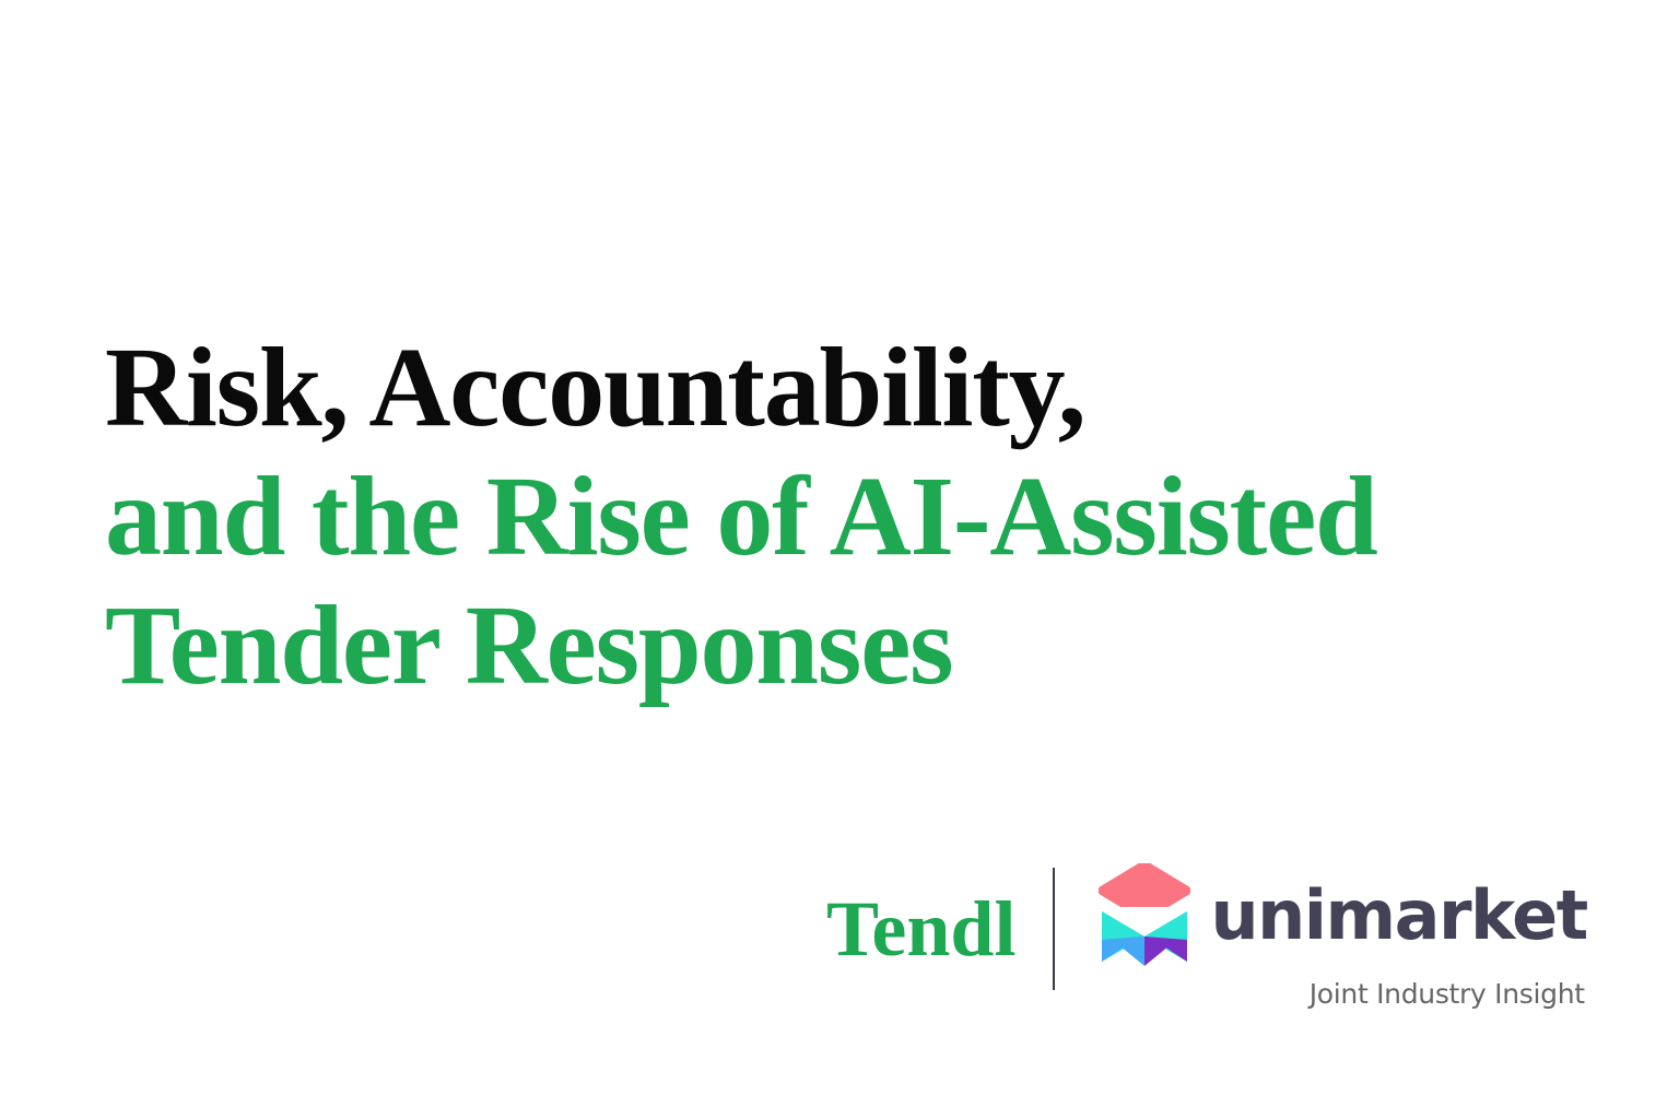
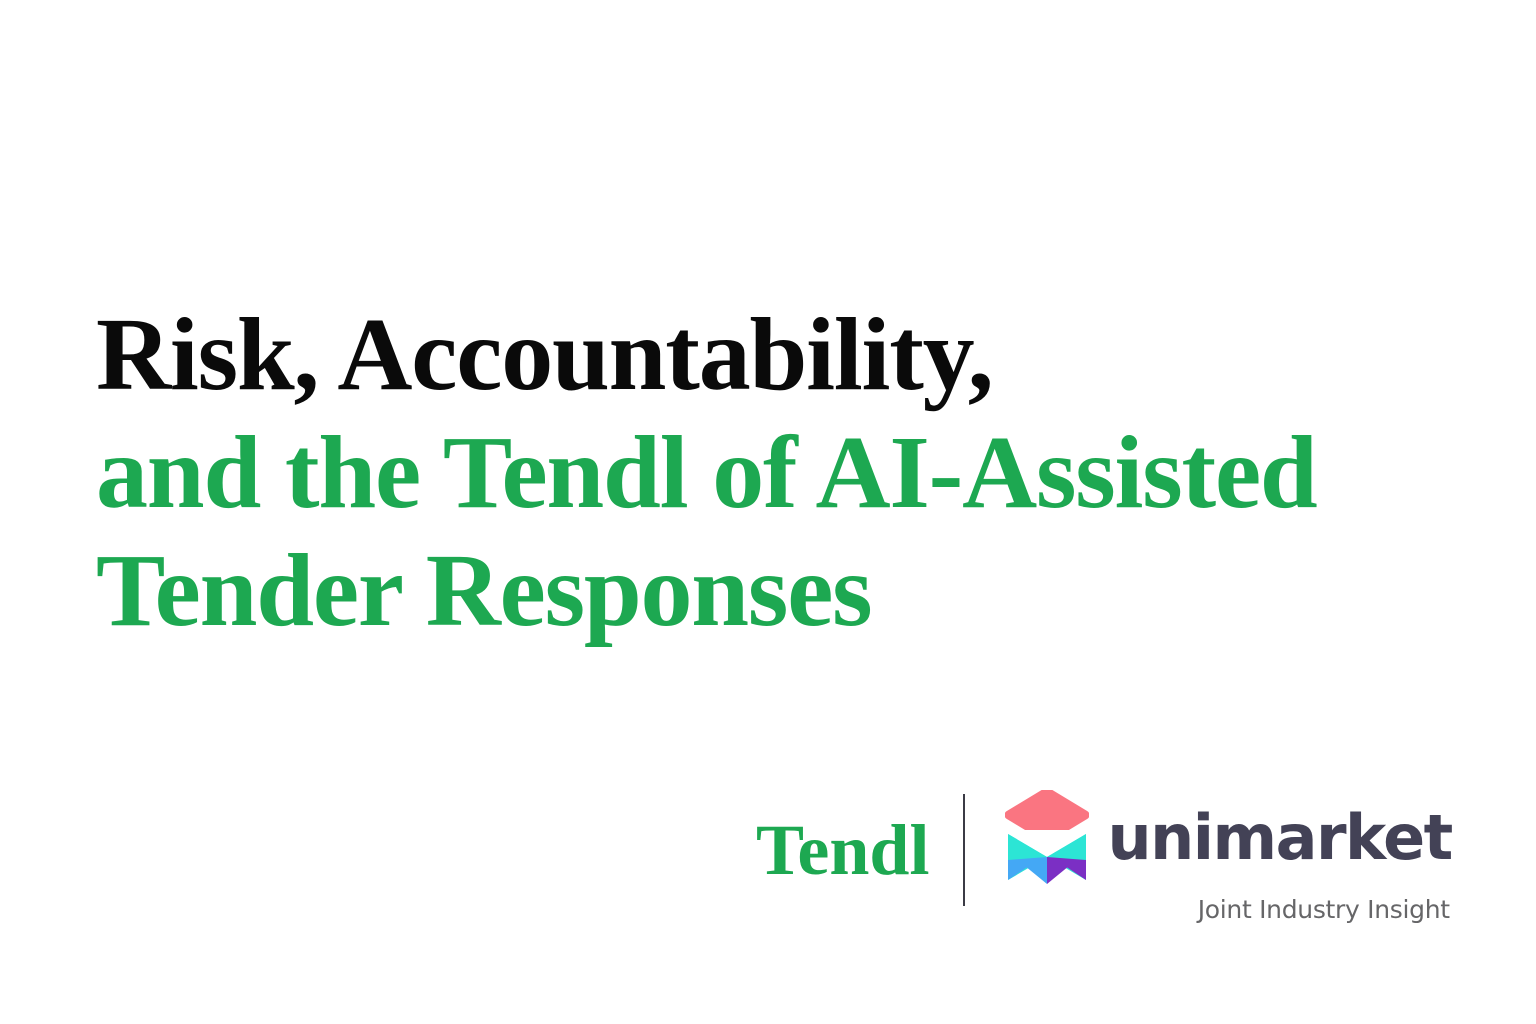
  Risk, Accountability,
- and the Rise of AI-Assisted
+ and the Tendl of AI-Assisted
  Tender Responses
  Tendl
  unimarket
  Joint Industry Insight
